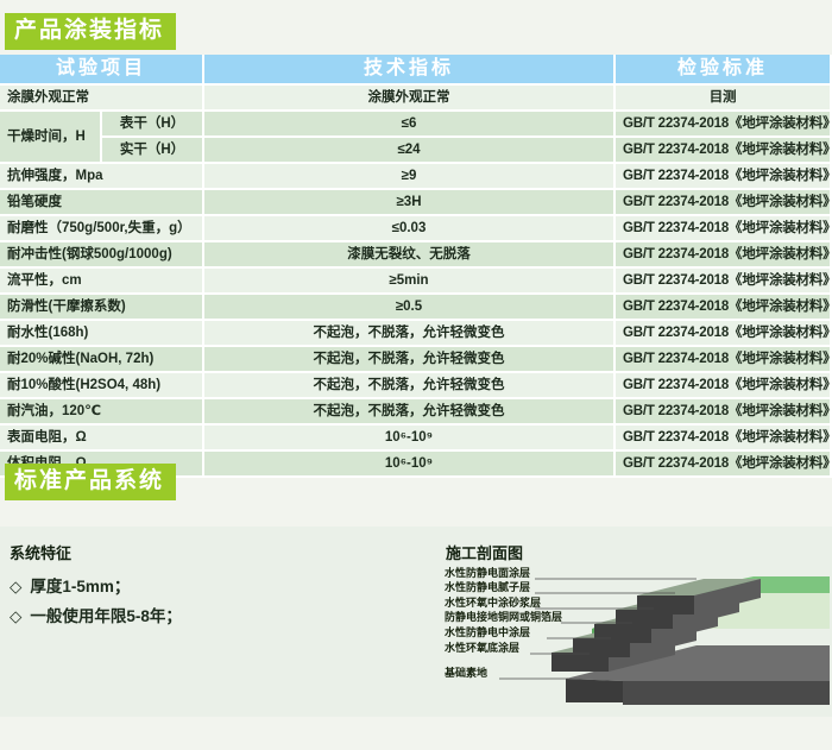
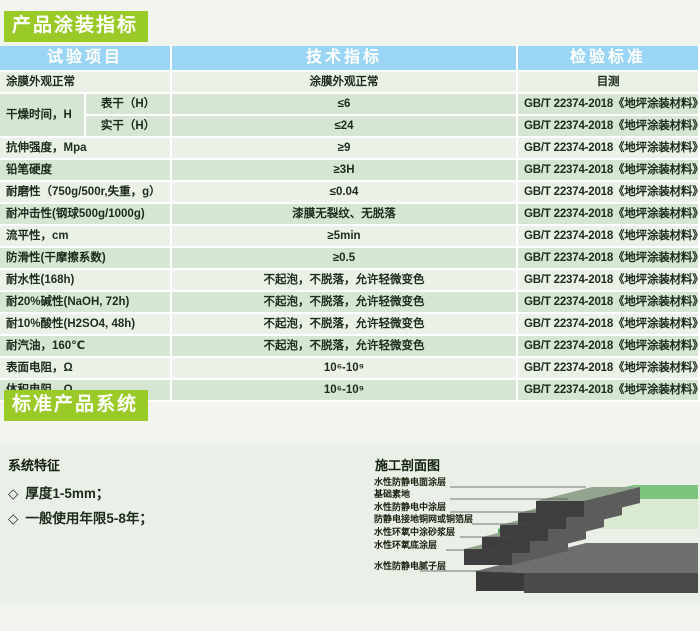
  产品涂装指标
  试验项目	技术指标	检验标准
  涂膜外观正常	涂膜外观正常	目测
  干燥时间，H	表干（H）	≤6	GB/T 22374-2018《地坪涂装材料》
  实干（H）	≤24	GB/T 22374-2018《地坪涂装材料》
  抗伸强度，Mpa	≥9	GB/T 22374-2018《地坪涂装材料》
  铅笔硬度	≥3H	GB/T 22374-2018《地坪涂装材料》
- 耐磨性（750g/500r,失重，g）	≤0.03	GB/T 22374-2018《地坪涂装材料》
+ 耐磨性（750g/500r,失重，g）	≤0.04	GB/T 22374-2018《地坪涂装材料》
  耐冲击性(钢球500g/1000g)	漆膜无裂纹、无脱落	GB/T 22374-2018《地坪涂装材料》
  流平性，cm	≥5min	GB/T 22374-2018《地坪涂装材料》
  防滑性(干摩擦系数)	≥0.5	GB/T 22374-2018《地坪涂装材料》
  耐水性(168h)	不起泡，不脱落，允许轻微变色	GB/T 22374-2018《地坪涂装材料》
  耐20%碱性(NaOH, 72h)	不起泡，不脱落，允许轻微变色	GB/T 22374-2018《地坪涂装材料》
  耐10%酸性(H2SO4, 48h)	不起泡，不脱落，允许轻微变色	GB/T 22374-2018《地坪涂装材料》
- 耐汽油，120℃	不起泡，不脱落，允许轻微变色	GB/T 22374-2018《地坪涂装材料》
+ 耐汽油，160℃	不起泡，不脱落，允许轻微变色	GB/T 22374-2018《地坪涂装材料》
  表面电阻，Ω	10⁶-10⁹	GB/T 22374-2018《地坪涂装材料》
  	10⁶-10⁹	GB/T 22374-2018《地坪涂装材料》
  标准产品系统
  系统特征
  ◇ 厚度1-5mm；
  ◇ 一般使用年限5-8年；
  施工剖面图
  水性防静电面涂层
- 水性防静电腻子层
+ 基础素地
- 水性环氧中涂砂浆层
+ 水性防静电中涂层
  防静电接地铜网或铜箔层
- 水性防静电中涂层
+ 水性环氧中涂砂浆层
  水性环氧底涂层
- 基础素地
+ 水性防静电腻子层
